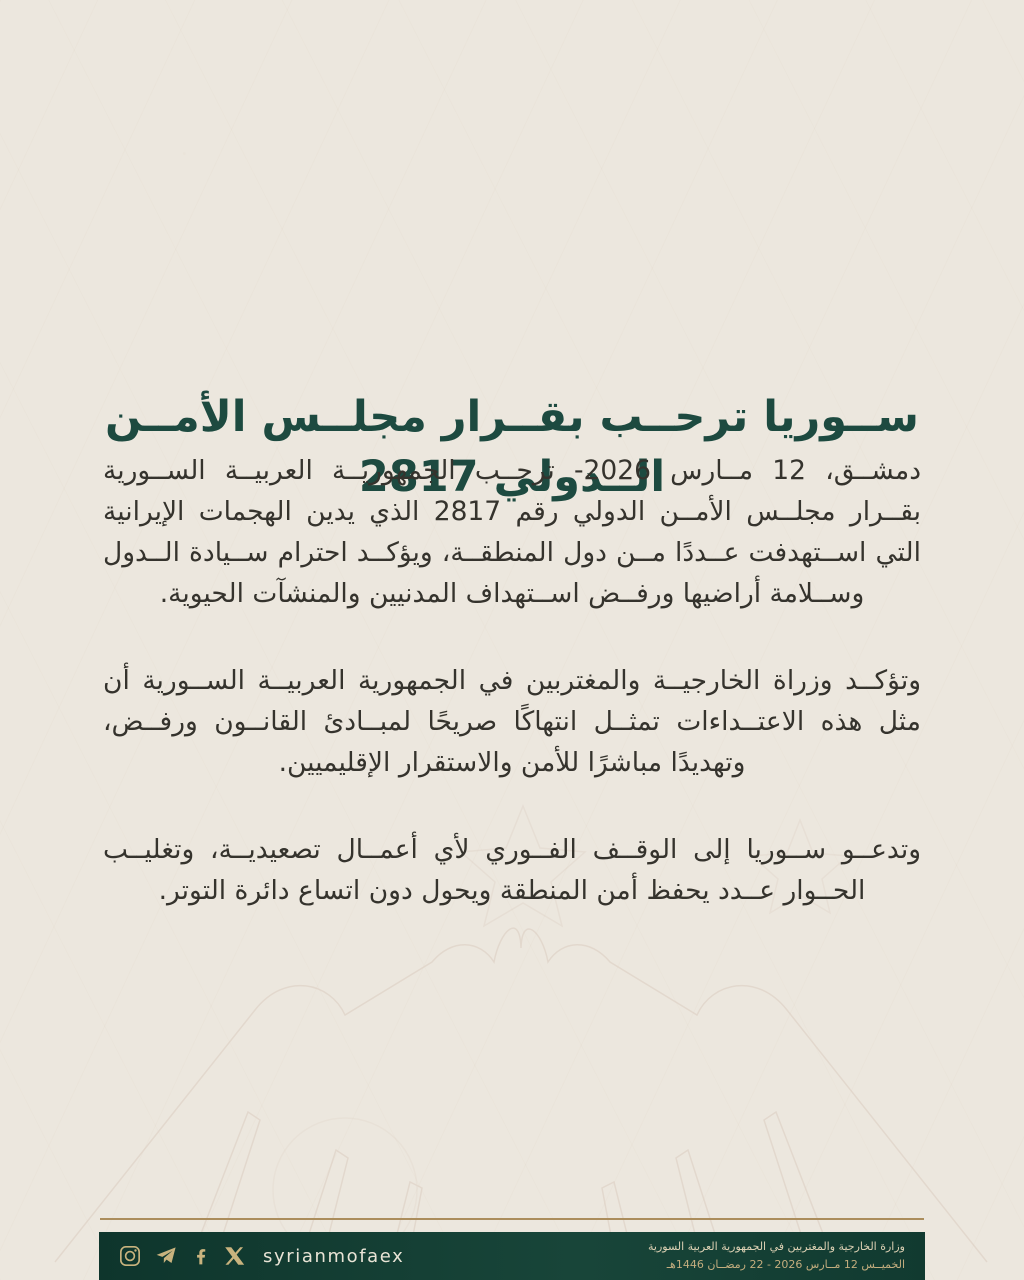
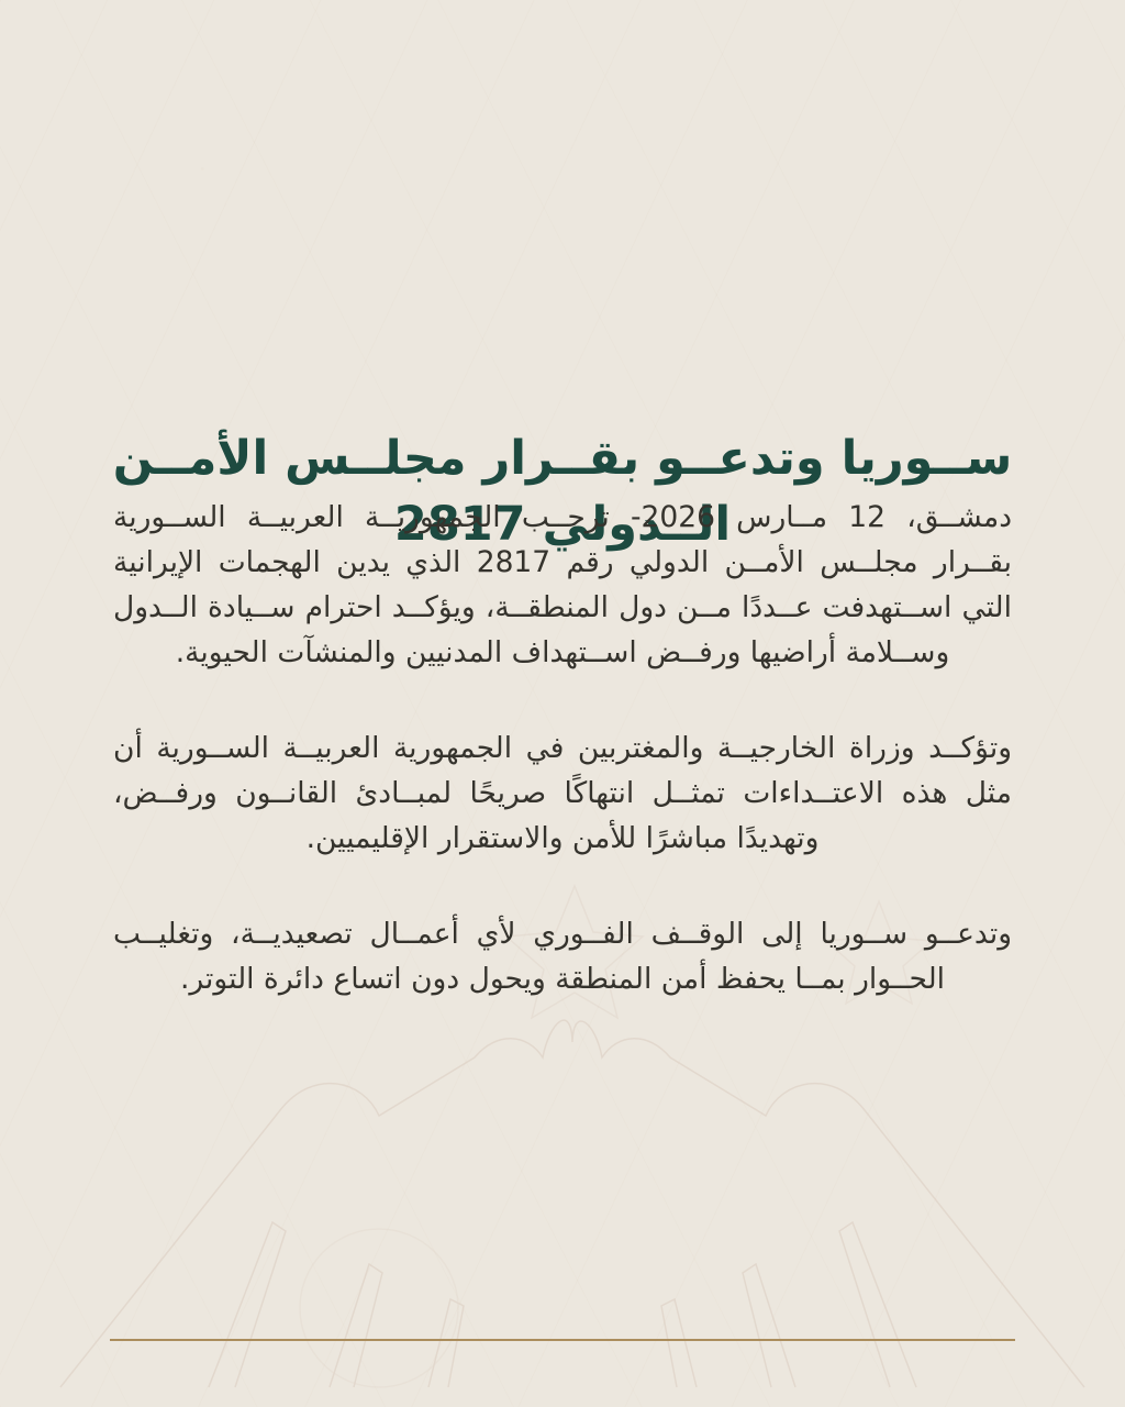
- ســوريا ترحــب بقــرار مجلــس الأمــن الــدولي 2817
+ ســوريا وتدعــو بقــرار مجلــس الأمــن الــدولي 2817
  دمشــق، 12 مــارس 2026- ترحــب الجمهوريــة العربيــة الســورية بقــرار مجلــس الأمــن الدولي رقم 2817 الذي يدين الهجمات الإيرانية التي اســتهدفت عــددًا مــن دول المنطقــة، ويؤكــد احترام ســيادة الــدول وســلامة أراضيها ورفــض اســتهداف المدنيين والمنشآت الحيوية.
  وتؤكــد وزراة الخارجيــة والمغتربين في الجمهورية العربيــة الســورية أن مثل هذه الاعتــداءات تمثــل انتهاكًا صريحًا لمبــادئ القانــون ورفــض، وتهديدًا مباشرًا للأمن والاستقرار الإقليميين.
- وتدعــو ســوريا إلى الوقــف الفــوري لأي أعمــال تصعيديــة، وتغليــب الحــوار عــدد يحفظ أمن المنطقة ويحول دون اتساع دائرة التوتر.
+ وتدعــو ســوريا إلى الوقــف الفــوري لأي أعمــال تصعيديــة، وتغليــب الحــوار بمــا يحفظ أمن المنطقة ويحول دون اتساع دائرة التوتر.
- syrianmofaex
- وزارة الخارجية والمغتربين في الجمهورية العربية السورية
- الخميــس 12 مــارس 2026 - 22 رمضــان 1446هـ
